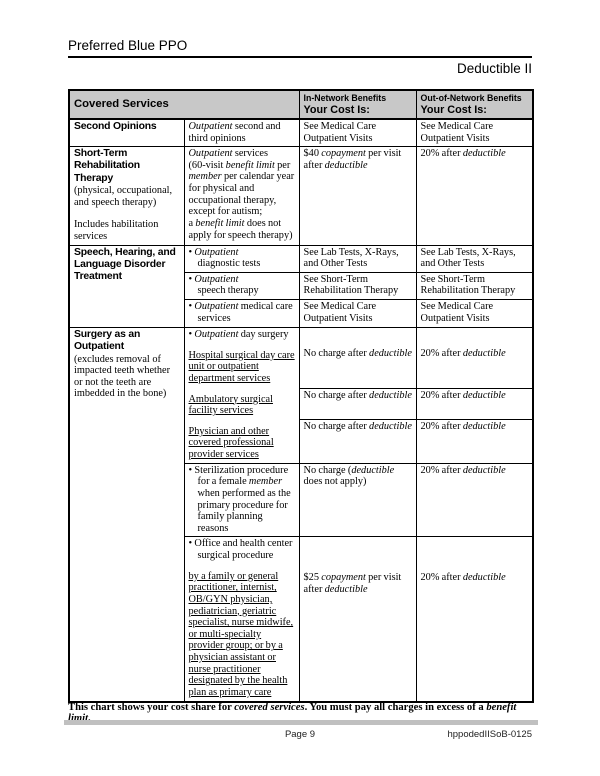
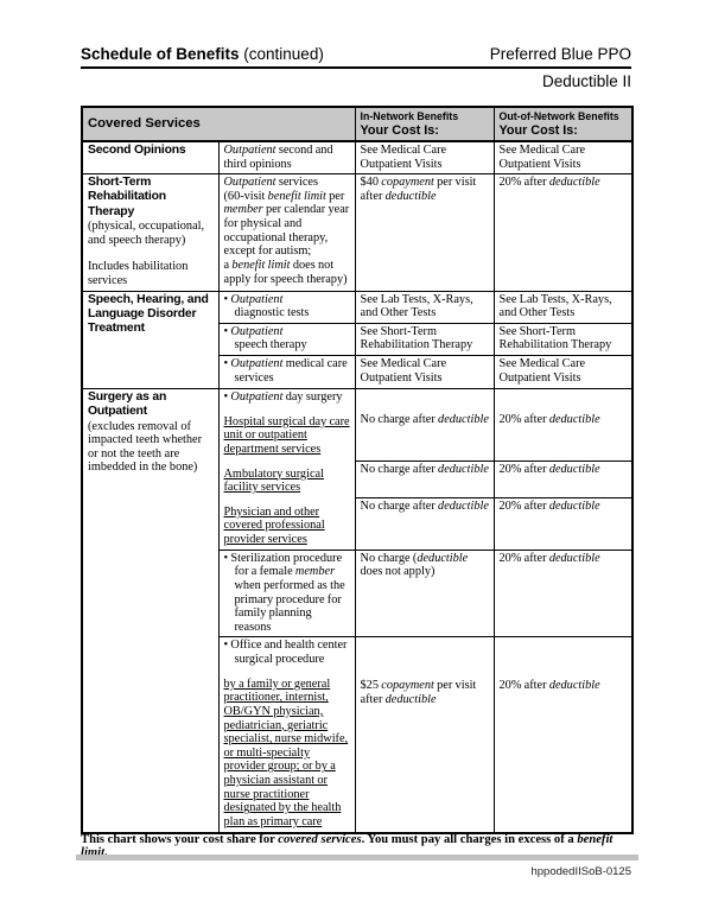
+ Schedule of Benefits (continued)
  Preferred Blue PPO
  Deductible II
  Covered Services	In-Network Benefits Your Cost Is:	Out-of-Network Benefits Your Cost Is:
  Second Opinions	Outpatient second and third opinions	See Medical Care Outpatient Visits	See Medical Care Outpatient Visits
  Short-Term Rehabilitation Therapy (physical, occupational, and speech therapy) Includes habilitation services	Outpatient services(60-visit benefit limit per member per calendar year for physical and occupational therapy, except for autism;a benefit limit does not apply for speech therapy)	$40 copayment per visit after deductible	20% after deductible
  Speech, Hearing, and Language Disorder Treatment	• Outpatientdiagnostic tests	See Lab Tests, X-Rays, and Other Tests	See Lab Tests, X-Rays, and Other Tests
  • Outpatientspeech therapy	See Short-Term Rehabilitation Therapy	See Short-Term Rehabilitation Therapy
  • Outpatient medical care services	See Medical Care Outpatient Visits	See Medical Care Outpatient Visits
  Surgery as an Outpatient (excludes removal of impacted teeth whether or not the teeth are imbedded in the bone)	• Outpatient day surgery Hospital surgical day care unit or outpatient department services Ambulatory surgical facility services Physician and other covered professional provider services	No charge after deductible	20% after deductible
  No charge after deductible	20% after deductible
  No charge after deductible	20% after deductible
  • Sterilization procedure for a female member when performed as the primary procedure for family planning reasons	No charge (deductible does not apply)	20% after deductible
  • Office and health center surgical procedure by a family or general practitioner, internist, OB/GYN physician, pediatrician, geriatric specialist, nurse midwife, or multi-specialty provider group; or by a physician assistant or nurse practitioner designated by the health plan as primary care	$25 copayment per visit after deductible	20% after deductible
  This chart shows your cost share for covered services. You must pay all charges in excess of a benefit limit.
- Page 9
  hppodedIISoB-0125
